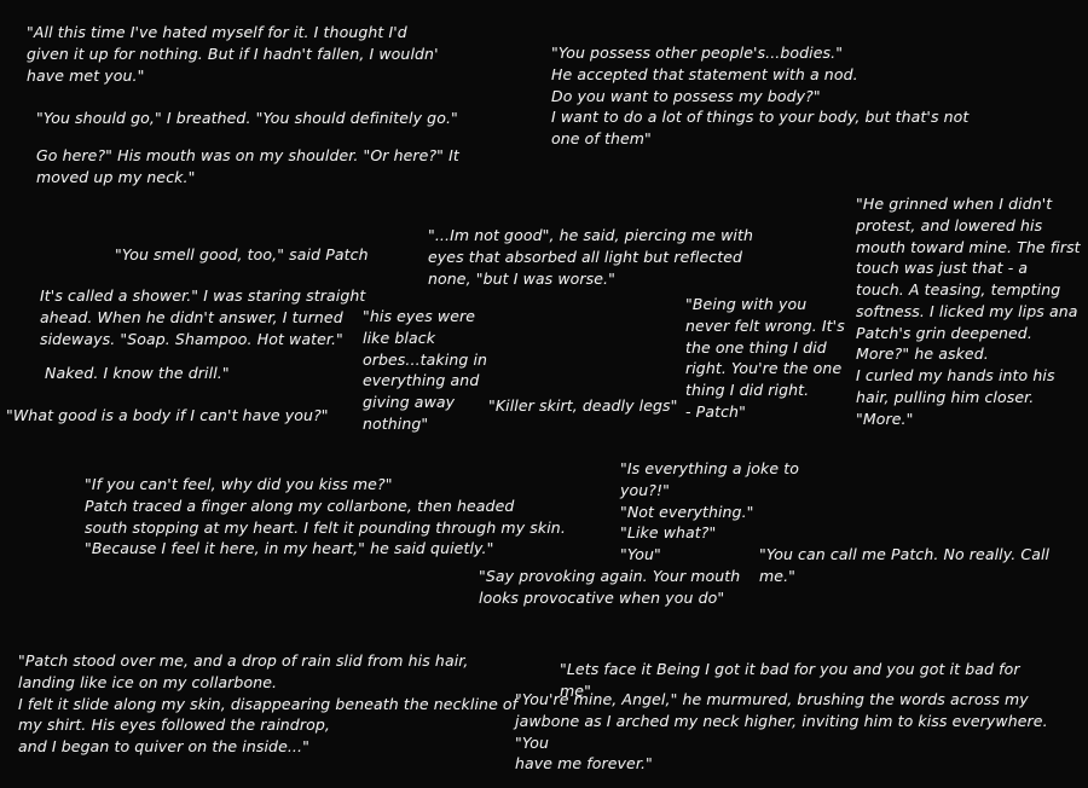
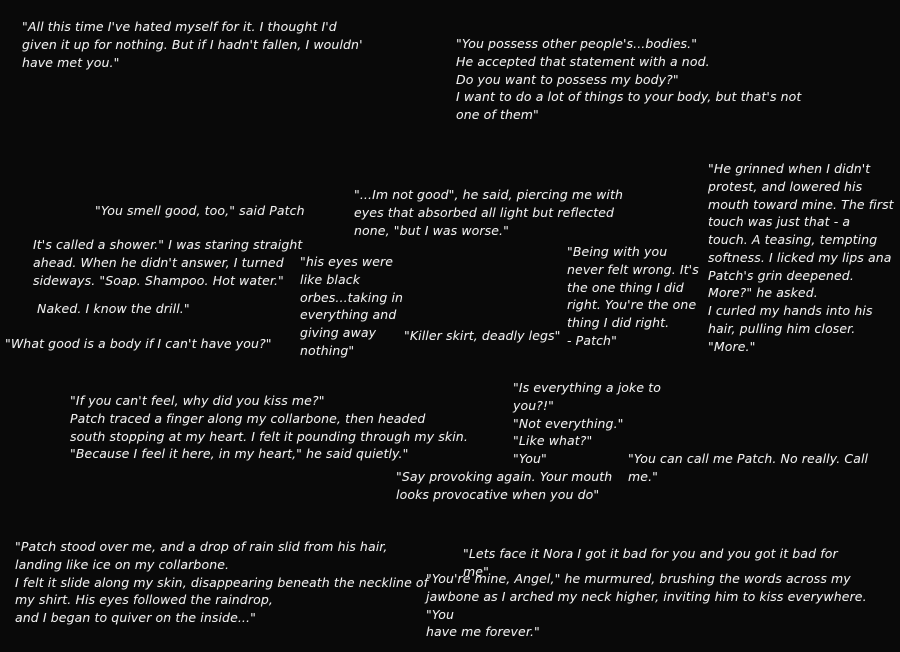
  "All this time I've hated myself for it. I thought I'd
  given it up for nothing. But if I hadn't fallen, I wouldn'
  have met you."
- "You should go," I breathed. "You should definitely go."
- Go here?" His mouth was on my shoulder. "Or here?" It
- moved up my neck."
  "You possess other people's...bodies."
  He accepted that statement with a nod.
  Do you want to possess my body?"
  I want to do a lot of things to your body, but that's not
  one of them"
  "He grinned when I didn't
  protest, and lowered his
  mouth toward mine. The first
  touch was just that - a
  touch. A teasing, tempting
  softness. I licked my lips ana
  Patch's grin deepened.
  More?" he asked.
  I curled my hands into his
  hair, pulling him closer.
  "More."
  "...Im not good", he said, piercing me with
  eyes that absorbed all light but reflected
  none, "but I was worse."
  "You smell good, too," said Patch
  It's called a shower." I was staring straight
  ahead. When he didn't answer, I turned
  sideways. "Soap. Shampoo. Hot water."
  "his eyes were
  like black
  orbes...taking in
  everything and
  giving away
  nothing"
  "Being with you
  never felt wrong. It's
  the one thing I did
  right. You're the one
  thing I did right.
  - Patch"
  Naked. I know the drill."
  "Killer skirt, deadly legs"
  "What good is a body if I can't have you?"
  "If you can't feel, why did you kiss me?"
  Patch traced a finger along my collarbone, then headed
  south stopping at my heart. I felt it pounding through my skin.
  "Because I feel it here, in my heart," he said quietly."
  "Is everything a joke to
  you?!"
  "Not everything."
  "Like what?"
  "You"
  "You can call me Patch. No really. Call
  me."
  "Say provoking again. Your mouth
  looks provocative when you do"
  "Patch stood over me, and a drop of rain slid from his hair,
  landing like ice on my collarbone.
  I felt it slide along my skin, disappearing beneath the neckline of
  my shirt. His eyes followed the raindrop,
  and I began to quiver on the inside..."
- "Lets face it Being I got it bad for you and you got it bad for me"
+ "Lets face it Nora I got it bad for you and you got it bad for me"
  "You're mine, Angel," he murmured, brushing the words across my
  jawbone as I arched my neck higher, inviting him to kiss everywhere. "You
  have me forever."
